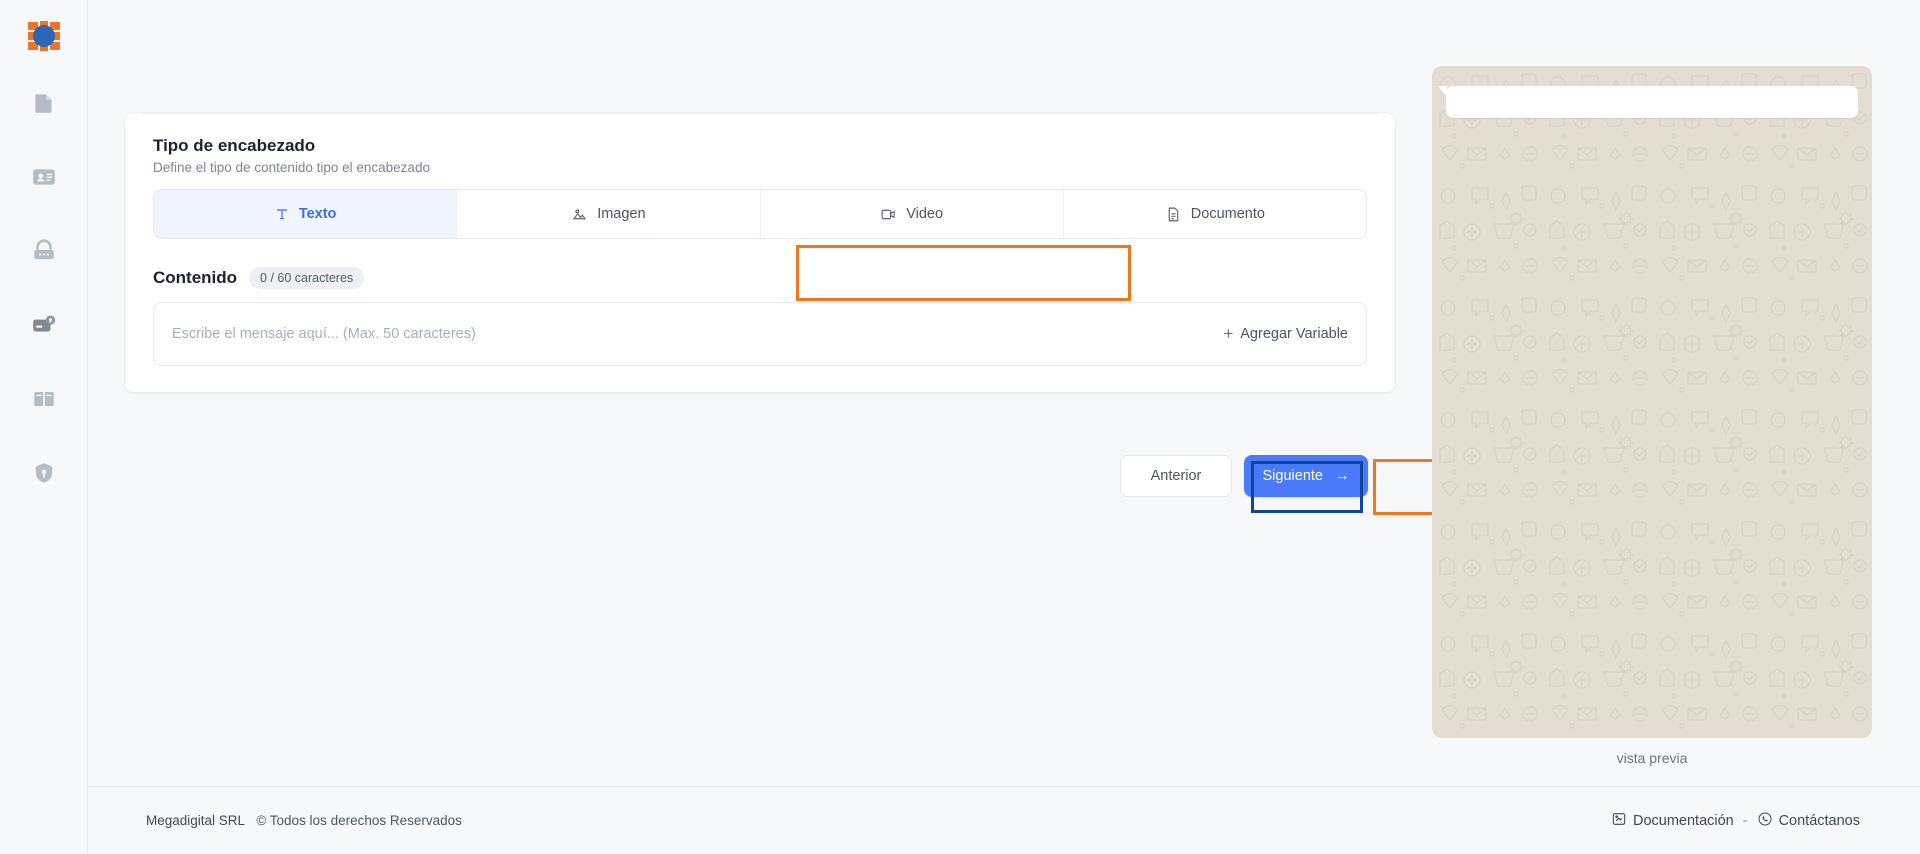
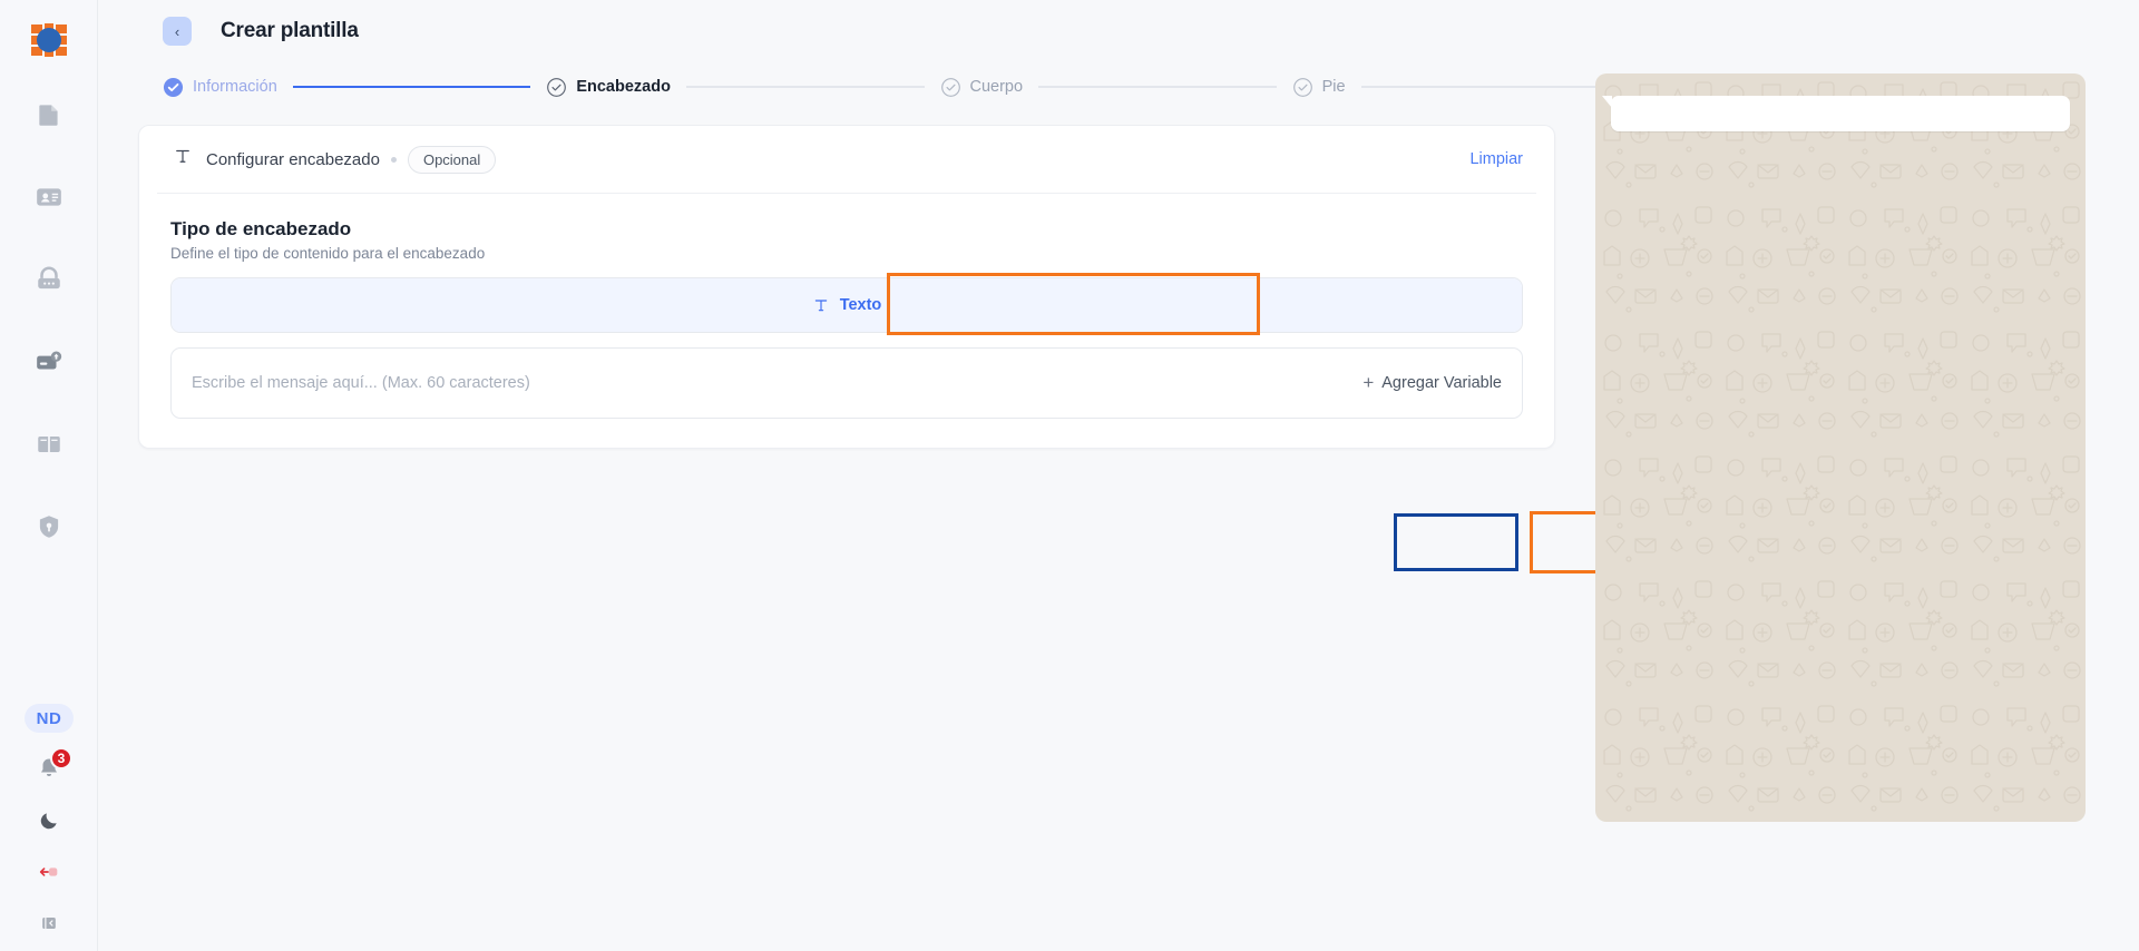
+ ND
+ 3
+ ‹
+ Crear plantilla
+ Información
+ Encabezado
+ Cuerpo
+ Pie
+ Configurar encabezado
+ Opcional
+ Limpiar
  Tipo de encabezado
- Define el tipo de contenido tipo el encabezado
+ Define el tipo de contenido para el encabezado
  Texto
- Imagen
- Video
- Documento
- Contenido
- 0 / 60 caracteres
- Escribe el mensaje aquí... (Max. 50 caracteres)
+ Escribe el mensaje aquí... (Max. 60 caracteres)
  +
  Agregar Variable
- Anterior
- Siguiente
- →
- vista previa
- Megadigital SRL © Todos los derechos Reservados
- Documentación
- -
- Contáctanos
